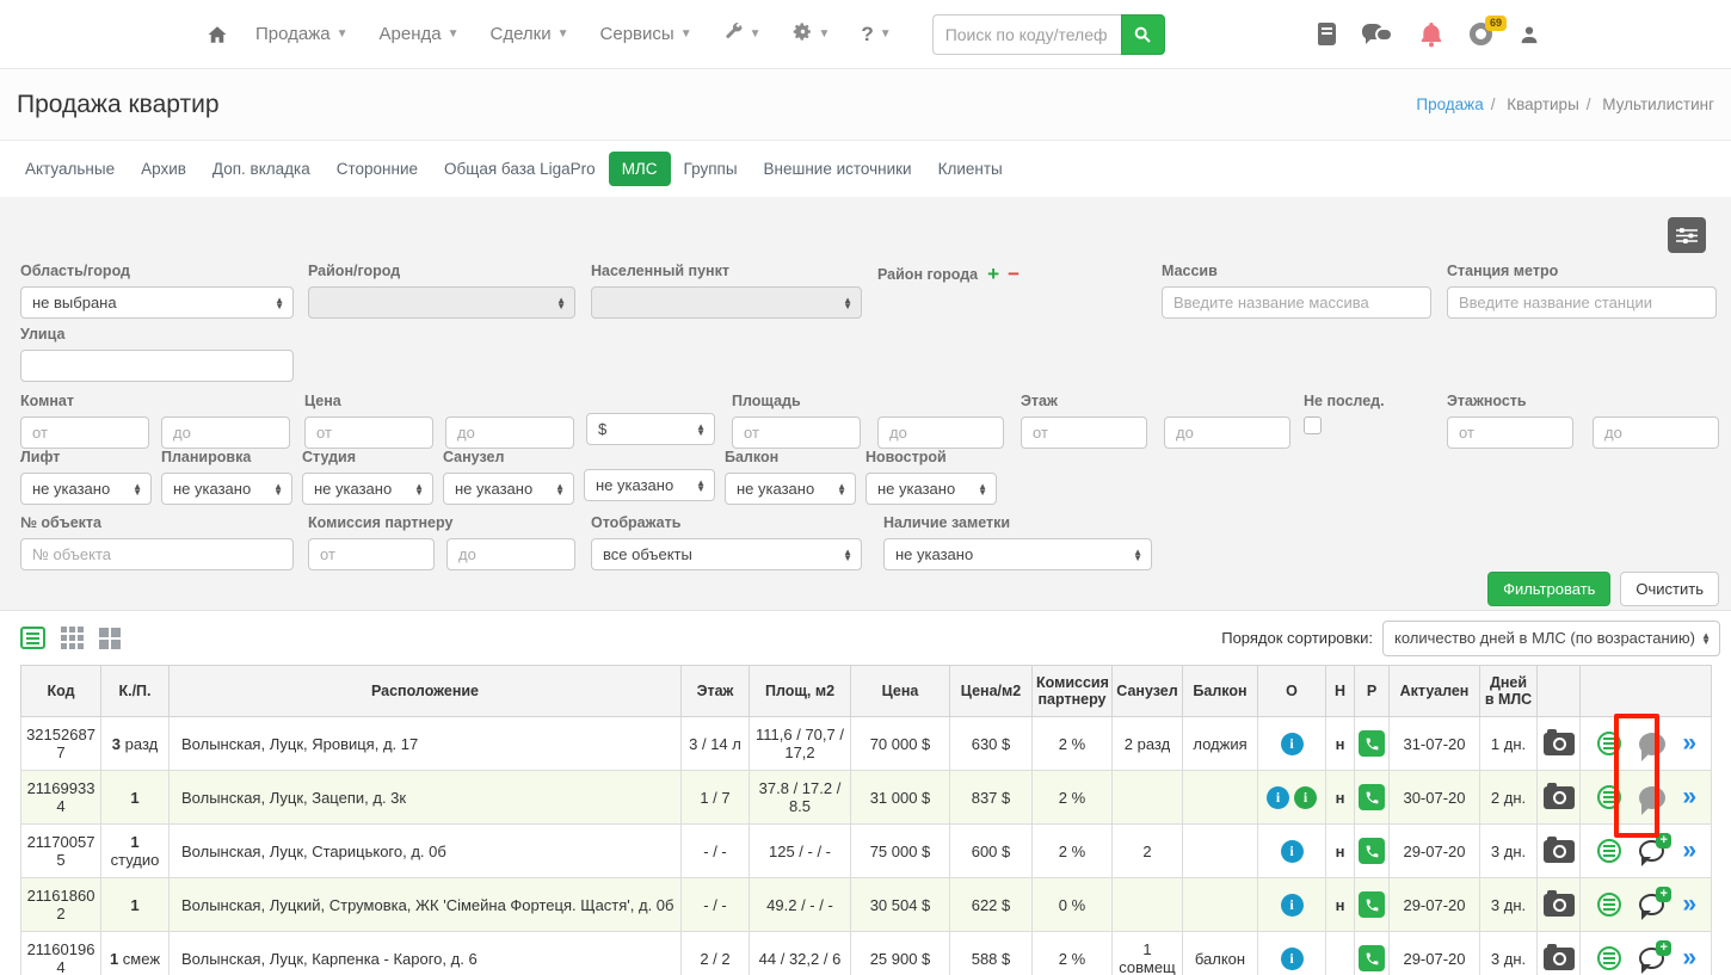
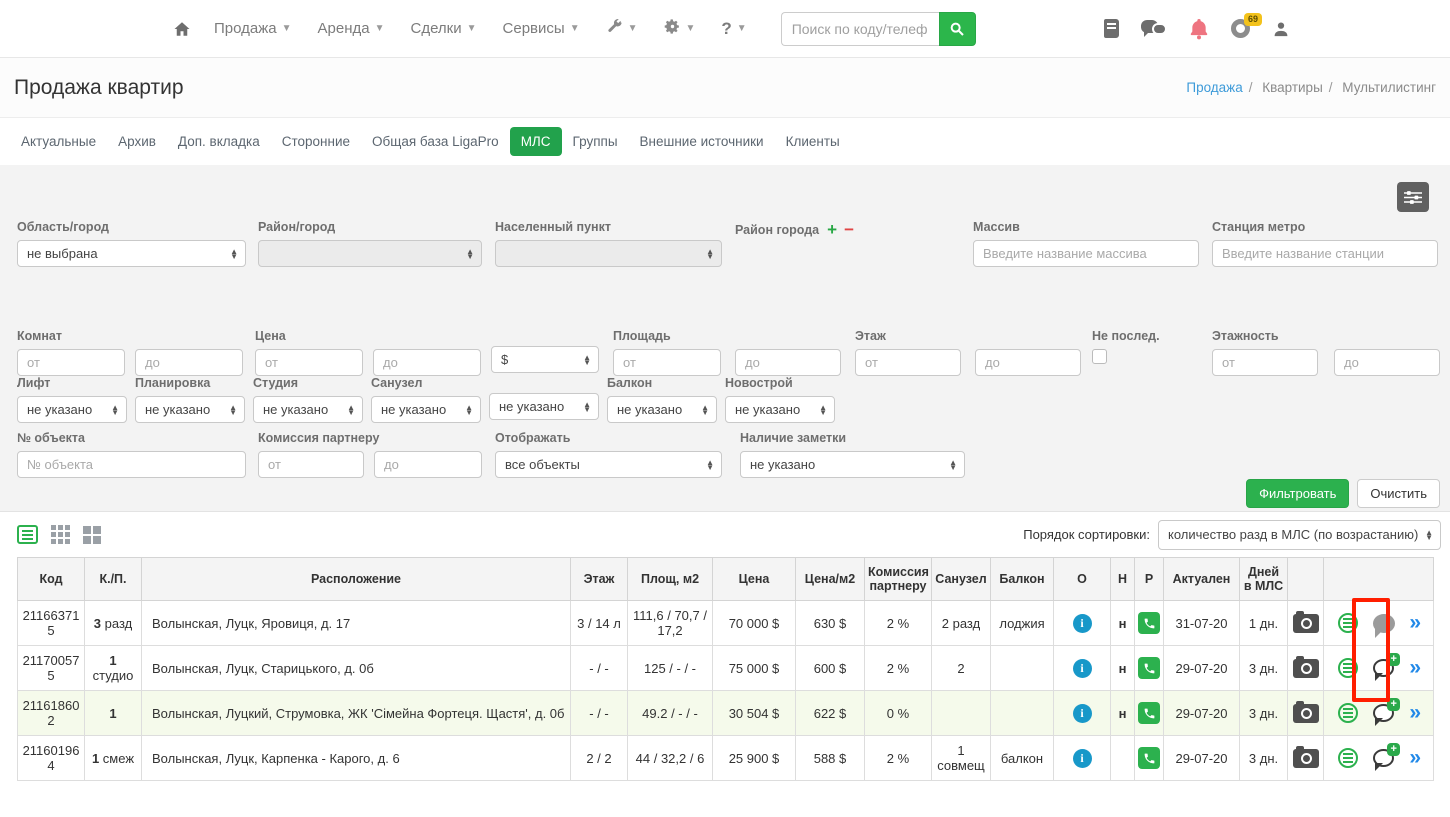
  Продажа
  ▼
  Аренда
  ▼
  Сделки
  ▼
  Сервисы
  ▼
  ▼
  ▼
  ?
  ▼
  Поиск по коду/телеф
  69
  Продажа квартир
  Продажа Квартиры Мультилистинг
  Актуальные
  Архив
  Доп. вкладка
  Сторонние
  Общая база LigaPro
  МЛС
  Группы
  Внешние источники
  Клиенты
  Область/город
  не выбрана
  ▲
  ▼
  Район/город
  ▲
  ▼
  Населенный пункт
  ▲
  ▼
  Район города
  +
  −
  Массив
  Введите название массива
  Станция метро
  Введите название станции
- Улица
  Комнат
  от
  до
  Цена
  от
  до
  $
  ▲
  ▼
  Площадь
  от
  до
  Этаж
  от
  до
  Не послед.
  Этажность
  от
  до
  Лифт
  не указано
  ▲
  ▼
  Планировка
  не указано
  ▲
  ▼
  Студия
  не указано
  ▲
  ▼
  Санузел
  не указано
  ▲
  ▼
  не указано
  ▲
  ▼
  Балкон
  не указано
  ▲
  ▼
  Новострой
  не указано
  ▲
  ▼
  № объекта
  № объекта
  Комиссия партнеру
  от
  до
  Отображать
  все объекты
  ▲
  ▼
  Наличие заметки
  не указано
  ▲
  ▼
  Фильтровать
  Очистить
  Порядок сортировки:
- количество дней в МЛС (по возрастанию)
+ количество разд в МЛС (по возрастанию)
  ▲
  ▼
  Код	К./П.	Расположение	Этаж	Площ, м2	Цена	Цена/м2	Комиссия партнеру	Санузел	Балкон	О	Н	Р	Актуален	Дней в МЛС
- 321526877	3 разд	Волынская, Луцк, Яровиця, д. 17	3 / 14 л	111,6 / 70,7 / 17,2	70 000 $	630 $	2 %	2 разд	лоджия	i	н		31-07-20	1 дн.		»
+ 211663715	3 разд	Волынская, Луцк, Яровиця, д. 17	3 / 14 л	111,6 / 70,7 / 17,2	70 000 $	630 $	2 %	2 разд	лоджия	i	н		31-07-20	1 дн.		»
- 211699334	1	Волынская, Луцк, Зацепи, д. 3к	1 / 7	37.8 / 17.2 / 8.5	31 000 $	837 $	2 %			i i	н		30-07-20	2 дн.		»
  211700575	1 студио	Волынская, Луцк, Старицького, д. 0б	- / -	125 / - / -	75 000 $	600 $	2 %	2		i	н		29-07-20	3 дн.		+»
  211618602	1	Волынская, Луцкий, Струмовка, ЖК 'Сімейна Фортеця. Щастя', д. 0б	- / -	49.2 / - / -	30 504 $	622 $	0 %			i	н		29-07-20	3 дн.		+»
  211601964	1 смеж	Волынская, Луцк, Карпенка - Карого, д. 6	2 / 2	44 / 32,2 / 6	25 900 $	588 $	2 %	1 совмещ	балкон	i			29-07-20	3 дн.		+»
